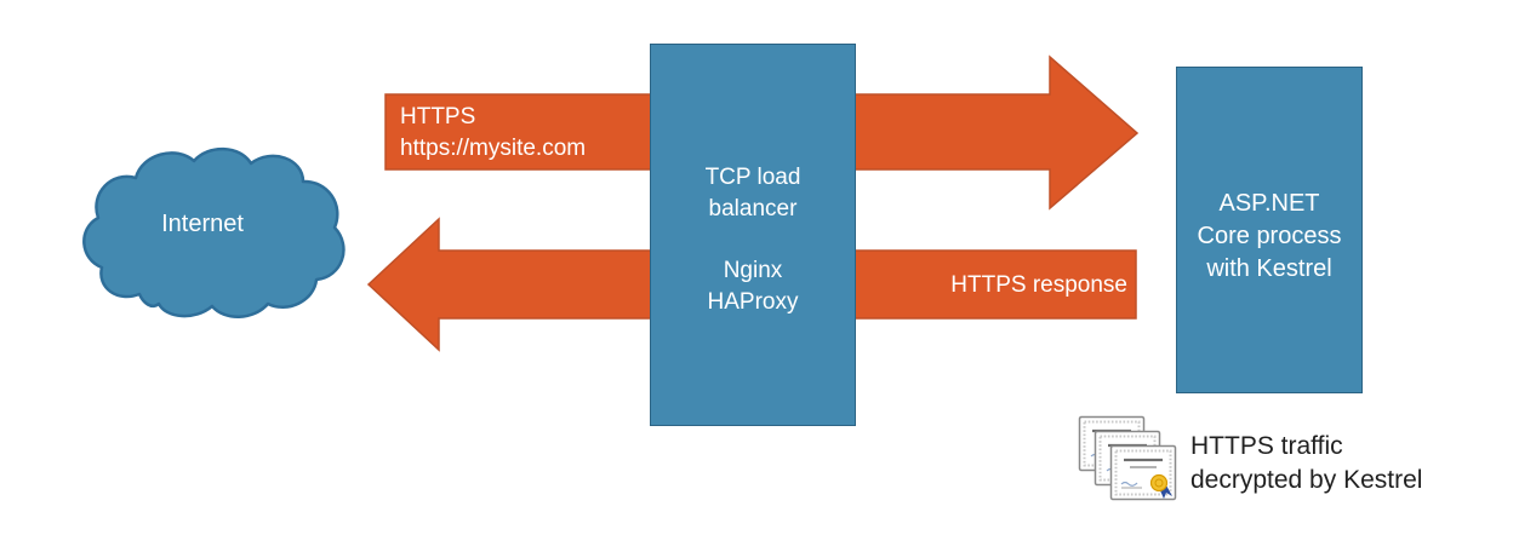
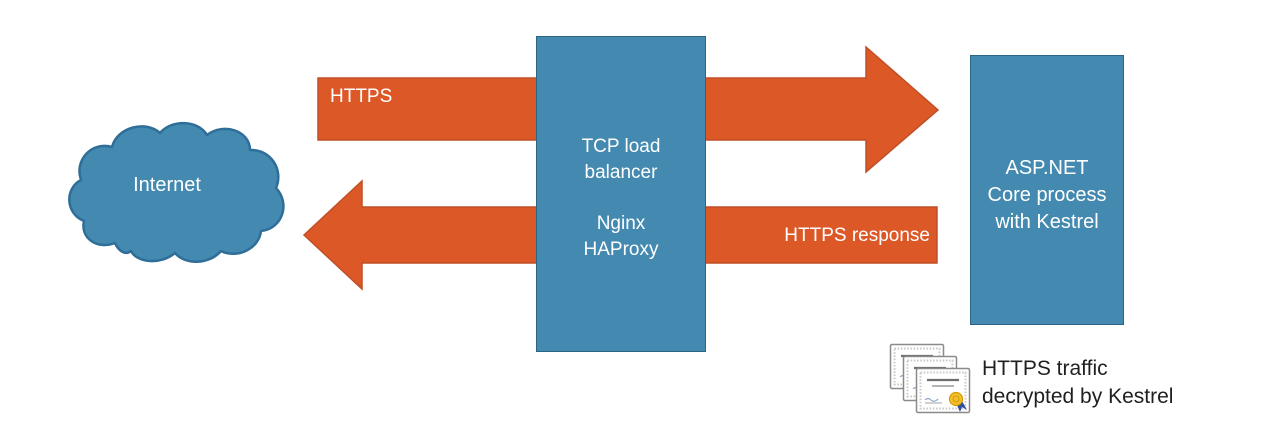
  Internet
  HTTPS
- https://mysite.com
  TCP load balancer
  Nginx
  HAProxy
  HTTPS response
  ASP.NET
  Core process
  with Kestrel
  HTTPS traffic
  decrypted by Kestrel
